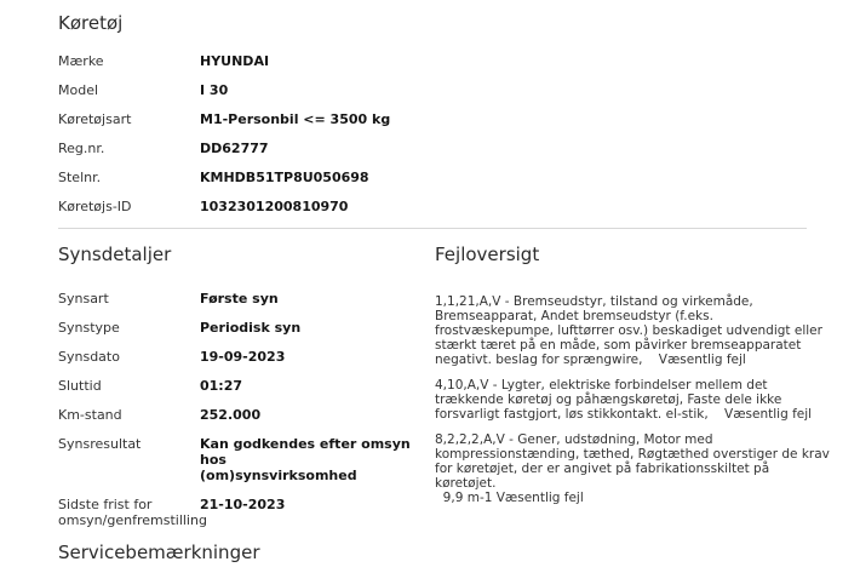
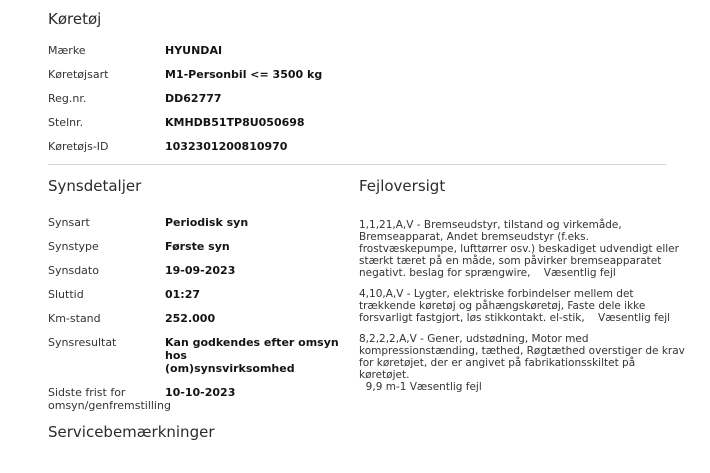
  Køretøj
  Mærke
  HYUNDAI
- Model
- I 30
  Køretøjsart
  M1-Personbil <= 3500 kg
  Reg.nr.
  DD62777
  Stelnr.
  KMHDB51TP8U050698
  Køretøjs-ID
  1032301200810970
  Synsdetaljer
  Synsart
- Første syn
+ Periodisk syn
  Synstype
- Periodisk syn
+ Første syn
  Synsdato
  19-09-2023
  Sluttid
  01:27
  Km-stand
  252.000
  Synsresultat
  Kan godkendes efter omsyn hos
  (om)synsvirksomhed
  Sidste frist for
  omsyn/genfremstilling
- 21-10-2023
+ 10-10-2023
  Servicebemærkninger
  Fejloversigt
  1,1,21,A,V - Bremseudstyr, tilstand og virkemåde,
  Bremseapparat, Andet bremseudstyr (f.eks.
  frostvæskepumpe, lufttørrer osv.) beskadiget udvendigt eller
  stærkt tæret på en måde, som påvirker bremseapparatet
  negativt. beslag for sprængwire, Væsentlig fejl
  4,10,A,V - Lygter, elektriske forbindelser mellem det
  trækkende køretøj og påhængskøretøj, Faste dele ikke
  forsvarligt fastgjort, løs stikkontakt. el-stik, Væsentlig fejl
  8,2,2,2,A,V - Gener, udstødning, Motor med
  kompressionstænding, tæthed, Røgtæthed overstiger de krav
  for køretøjet, der er angivet på fabrikationsskiltet på
  køretøjet.
  9,9 m-1 Væsentlig fejl
